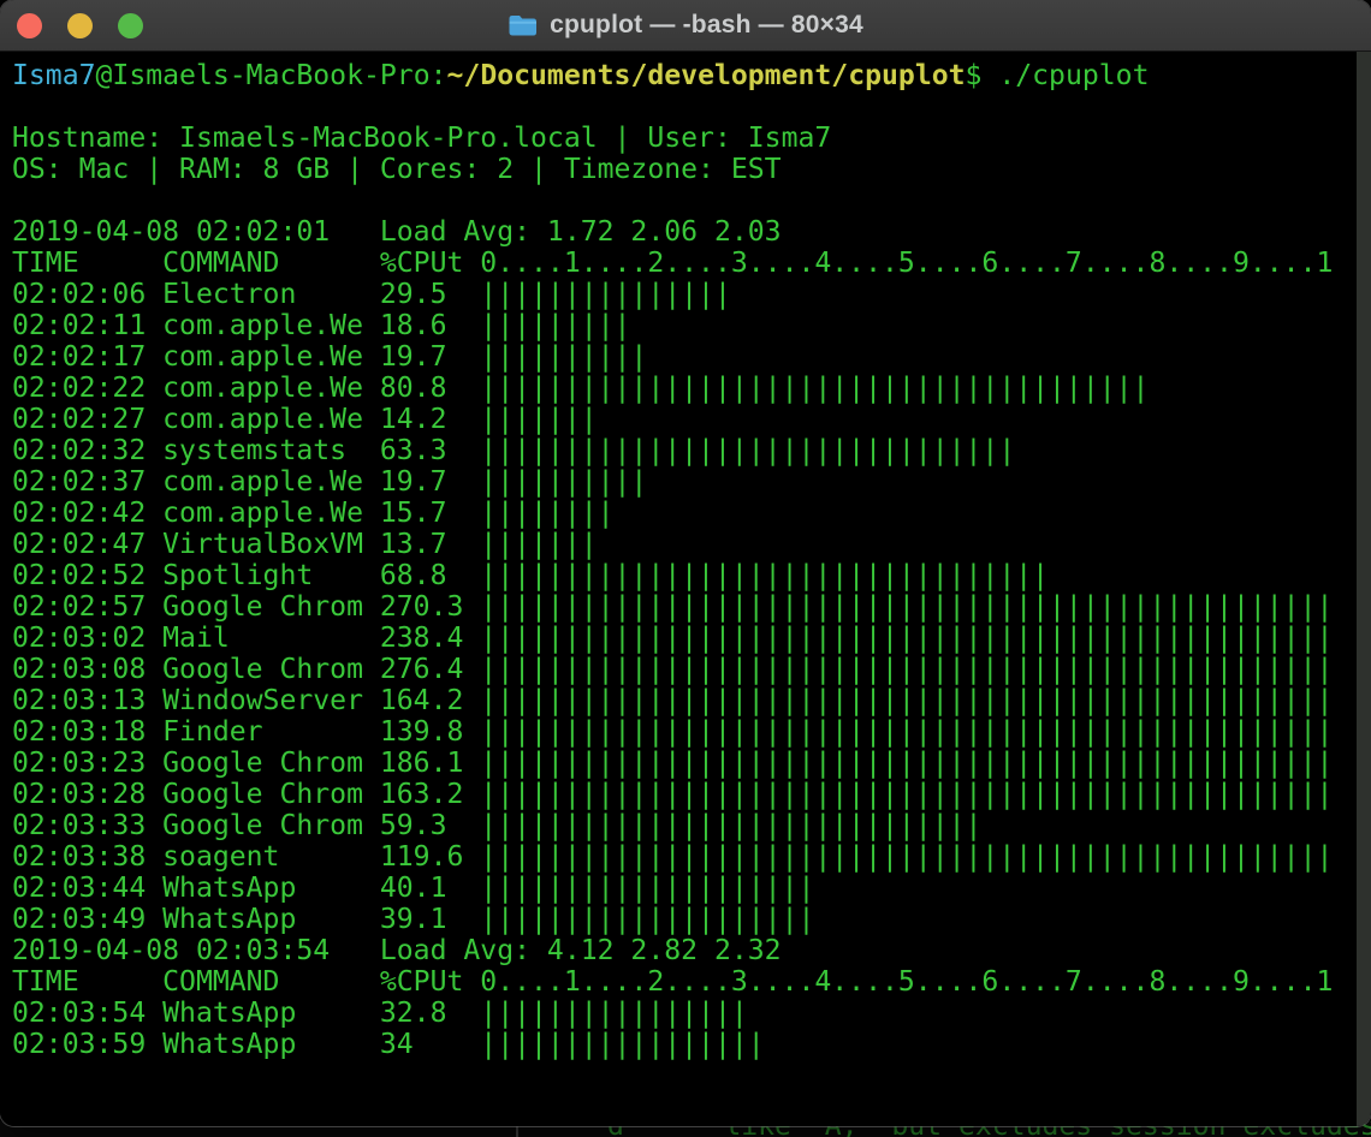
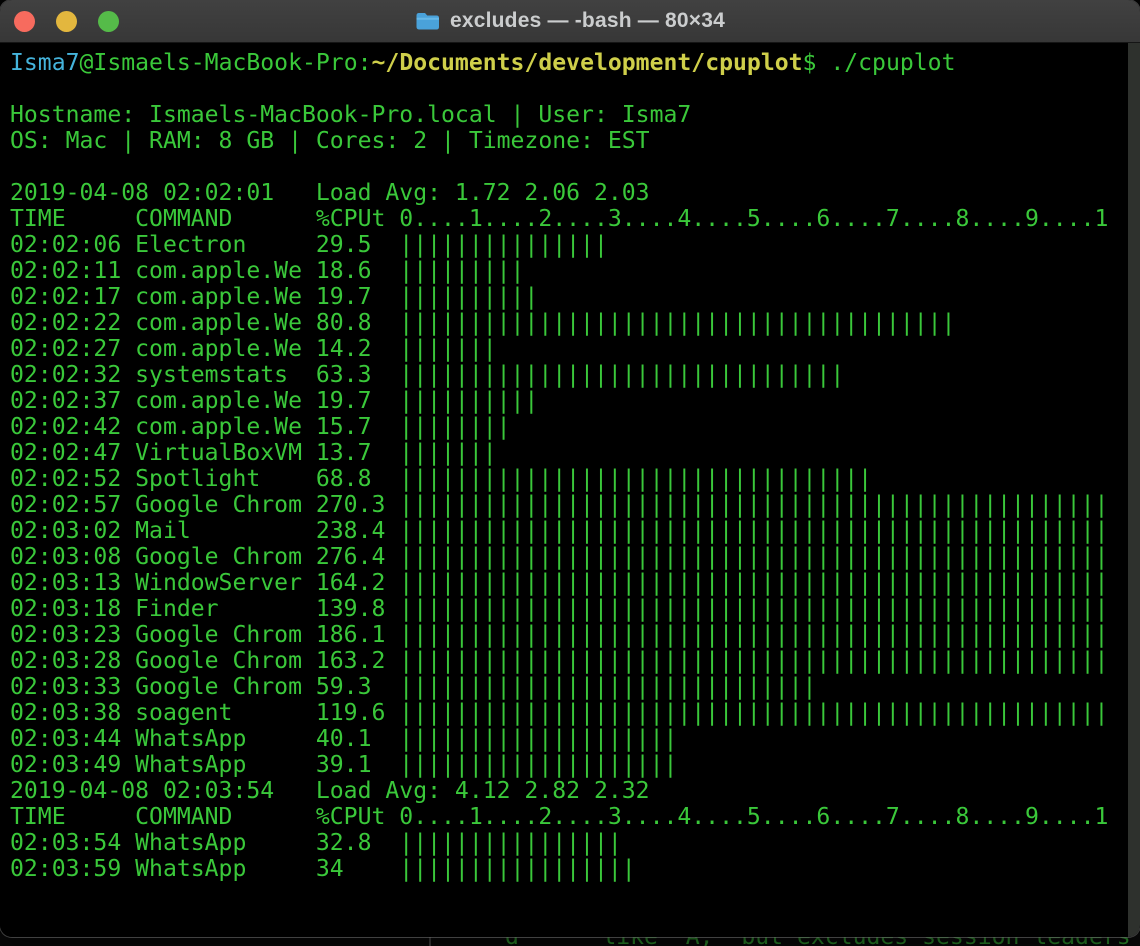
- d like A, but excludes session excludes
+ d like A, but excludes session leaders
- cpuplot — -bash — 80×34
+ excludes — -bash — 80×34
  Isma7@Ismaels-MacBook-Pro:~/Documents/development/cpuplot$ ./cpuplot
  Hostname: Ismaels-MacBook-Pro.local | User: Isma7
  OS: Mac | RAM: 8 GB | Cores: 2 | Timezone: EST
  2019-04-08 02:02:01 Load Avg: 1.72 2.06 2.03
  TIME COMMAND %CPUt 0....1....2....3....4....5....6....7....8....9....1
  02:02:06 Electron 29.5 |||||||||||||||
  02:02:11 com.apple.We 18.6 |||||||||
  02:02:17 com.apple.We 19.7 ||||||||||
  02:02:22 com.apple.We 80.8 ||||||||||||||||||||||||||||||||||||||||
  02:02:27 com.apple.We 14.2 |||||||
  02:02:32 systemstats 63.3 ||||||||||||||||||||||||||||||||
  02:02:37 com.apple.We 19.7 ||||||||||
  02:02:42 com.apple.We 15.7 ||||||||
  02:02:47 VirtualBoxVM 13.7 |||||||
  02:02:52 Spotlight 68.8 ||||||||||||||||||||||||||||||||||
  02:02:57 Google Chrom 270.3 |||||||||||||||||||||||||||||||||||||||||||||||||||
  02:03:02 Mail 238.4 |||||||||||||||||||||||||||||||||||||||||||||||||||
  02:03:08 Google Chrom 276.4 |||||||||||||||||||||||||||||||||||||||||||||||||||
  02:03:13 WindowServer 164.2 |||||||||||||||||||||||||||||||||||||||||||||||||||
  02:03:18 Finder 139.8 |||||||||||||||||||||||||||||||||||||||||||||||||||
  02:03:23 Google Chrom 186.1 |||||||||||||||||||||||||||||||||||||||||||||||||||
  02:03:28 Google Chrom 163.2 |||||||||||||||||||||||||||||||||||||||||||||||||||
  02:03:33 Google Chrom 59.3 ||||||||||||||||||||||||||||||
  02:03:38 soagent 119.6 |||||||||||||||||||||||||||||||||||||||||||||||||||
  02:03:44 WhatsApp 40.1 ||||||||||||||||||||
  02:03:49 WhatsApp 39.1 ||||||||||||||||||||
  2019-04-08 02:03:54 Load Avg: 4.12 2.82 2.32
  TIME COMMAND %CPUt 0....1....2....3....4....5....6....7....8....9....1
  02:03:54 WhatsApp 32.8 ||||||||||||||||
  02:03:59 WhatsApp 34 |||||||||||||||||
